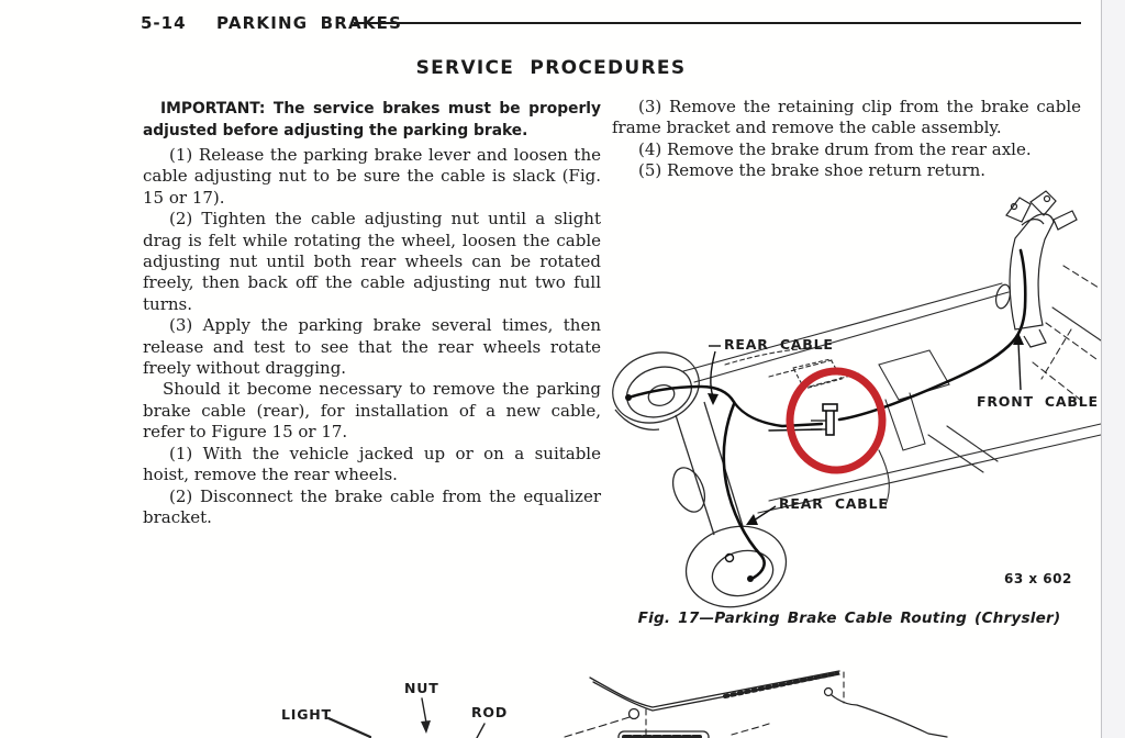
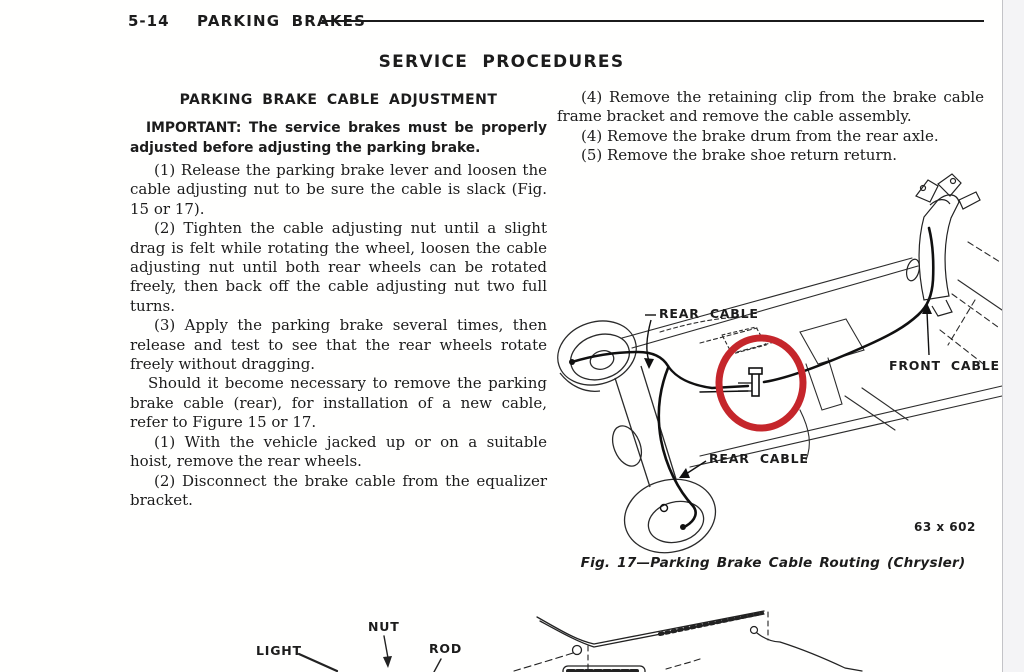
  5-14
  SERVICE PROCEDURES
+ PARKING BRAKE CABLE ADJUSTMENT
  IMPORTANT: The service brakes must be properly adjusted before adjusting the parking brake.
  (1) Release the parking brake lever and loosen the cable adjusting nut to be sure the cable is slack (Fig. 15 or 17).
  (2) Tighten the cable adjusting nut until a slight drag is felt while rotating the wheel, loosen the cable adjusting nut until both rear wheels can be rotated freely, then back off the cable adjusting nut two full turns.
  (3) Apply the parking brake several times, then release and test to see that the rear wheels rotate freely without dragging.
  Should it become necessary to remove the parking brake cable (rear), for installation of a new cable, refer to Figure 15 or 17.
  (1) With the vehicle jacked up or on a suitable hoist, remove the rear wheels.
  (2) Disconnect the brake cable from the equalizer bracket.
- (3) Remove the retaining clip from the brake cable frame bracket and remove the cable assembly.
+ (4) Remove the retaining clip from the brake cable frame bracket and remove the cable assembly.
  (4) Remove the brake drum from the rear axle.
  (5) Remove the brake shoe return return.
  REAR CABLE
  FRONT CABLE
  REAR CABLE
  63 x 602
  Fig. 17—Parking Brake Cable Routing (Chrysler)
  LIGHT
  NUT
  ROD
